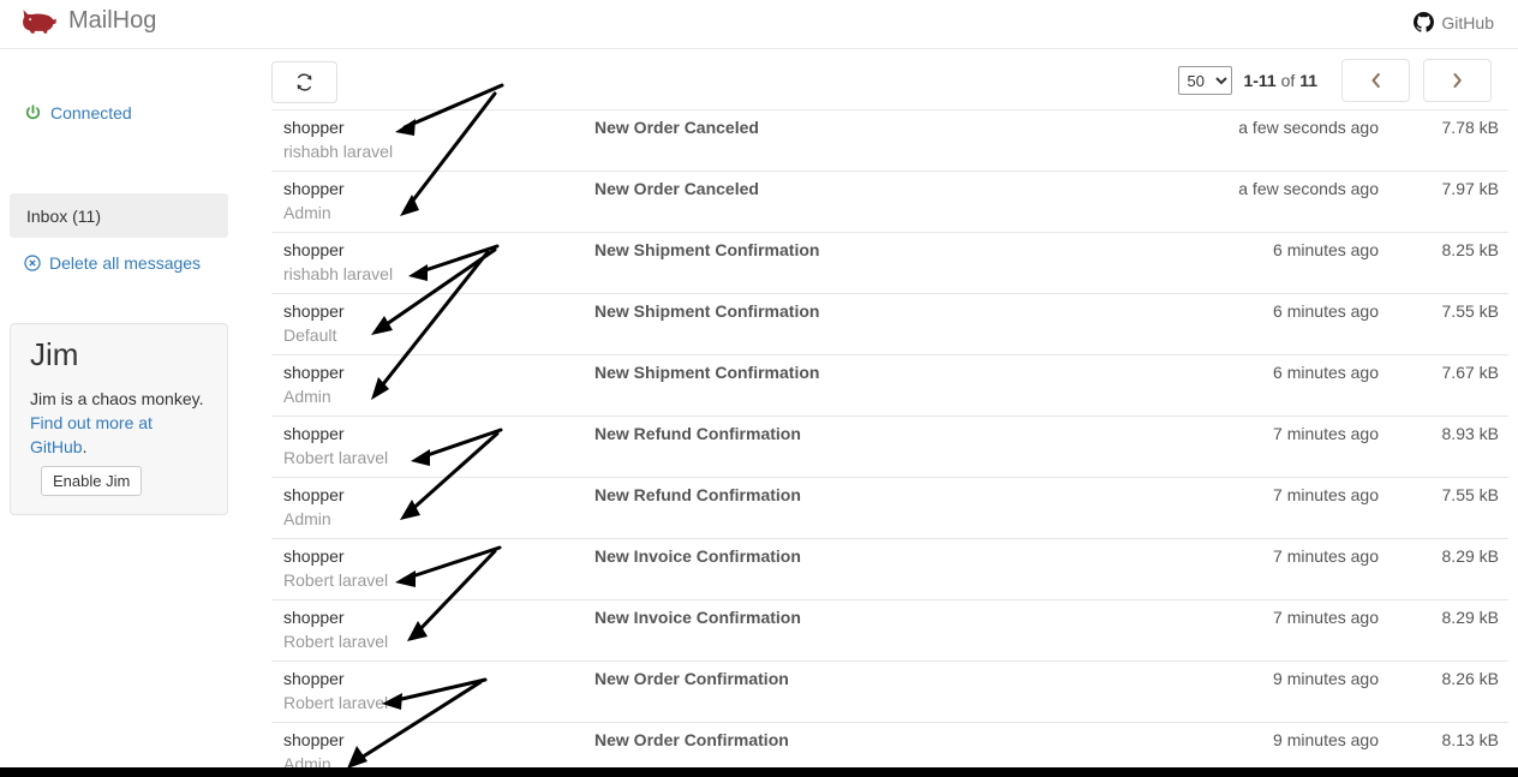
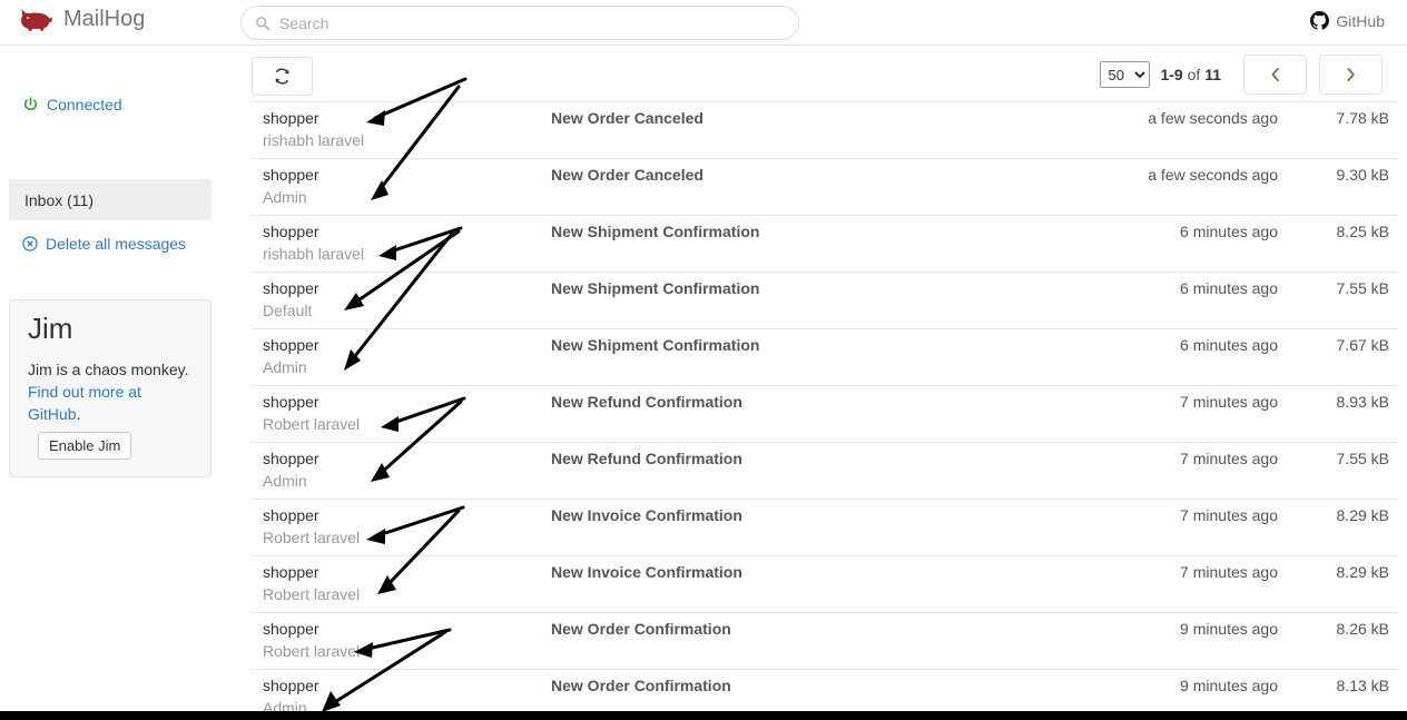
  MailHog
+ Search
  GitHub
  Connected
  Inbox (11)
  Delete all messages
  Jim
  Jim is a chaos monkey. Find out more at GitHub.
  Enable Jim
  50
- 1-11 of 11
+ 1-9 of 11
  shopper
  rishabh laravel
  New Order Canceled
  a few seconds ago
  7.78 kB
  shopper
  Admin
  New Order Canceled
  a few seconds ago
- 7.97 kB
+ 9.30 kB
  shopper
  rishabh laravel
  New Shipment Confirmation
  6 minutes ago
  8.25 kB
  shopper
  Default
  New Shipment Confirmation
  6 minutes ago
  7.55 kB
  shopper
  Admin
  New Shipment Confirmation
  6 minutes ago
  7.67 kB
  shopper
  Robert laravel
  New Refund Confirmation
  7 minutes ago
  8.93 kB
  shopper
  Admin
  New Refund Confirmation
  7 minutes ago
  7.55 kB
  shopper
  Robert laravel
  New Invoice Confirmation
  7 minutes ago
  8.29 kB
  shopper
  Robert laravel
  New Invoice Confirmation
  7 minutes ago
  8.29 kB
  shopper
  Robert larave
  New Order Confirmation
  9 minutes ago
  8.26 kB
  shopper
  Admin
  New Order Confirmation
  9 minutes ago
  8.13 kB
